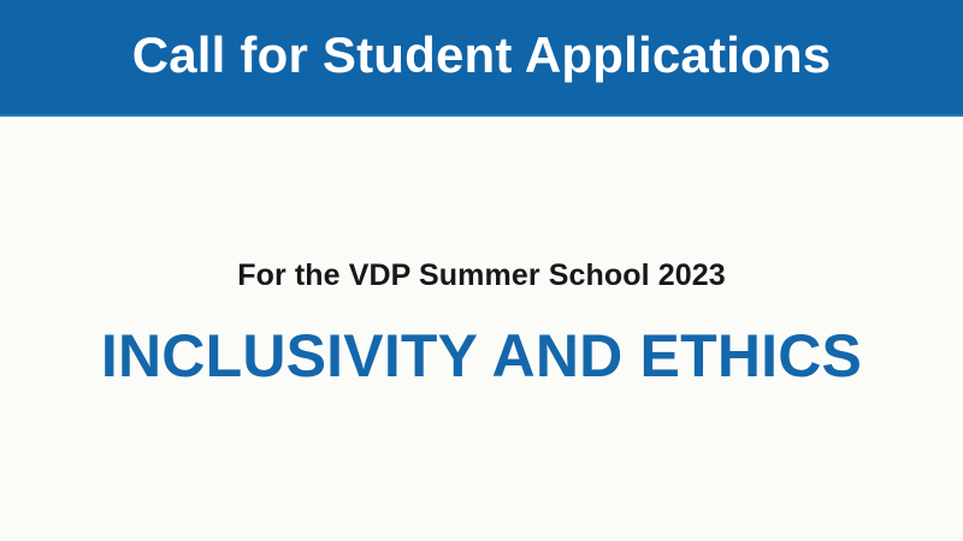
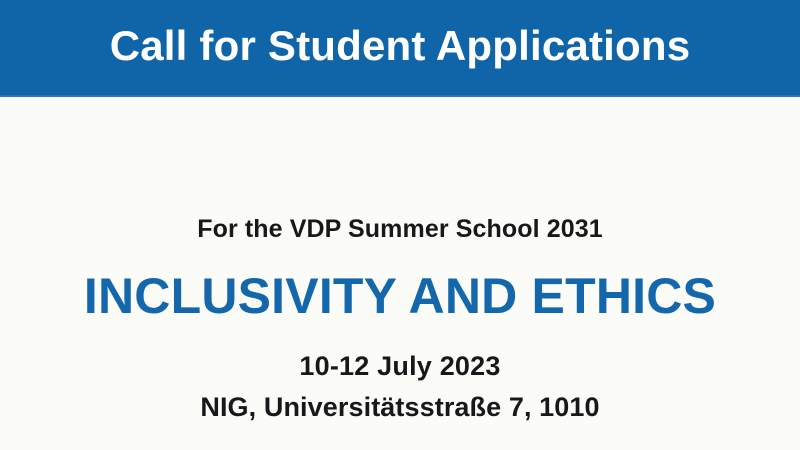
  Call for Student Applications
- For the VDP Summer School 2023
+ For the VDP Summer School 2031
  INCLUSIVITY AND ETHICS
+ 10-12 July 2023
+ NIG, Universitätsstraße 7, 1010
